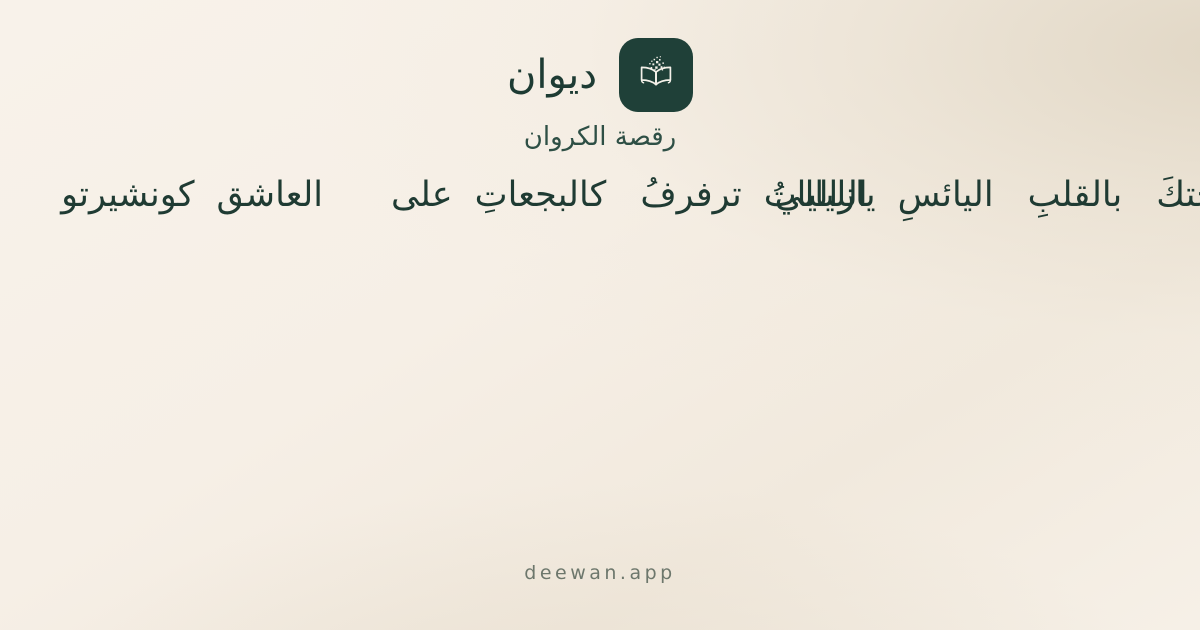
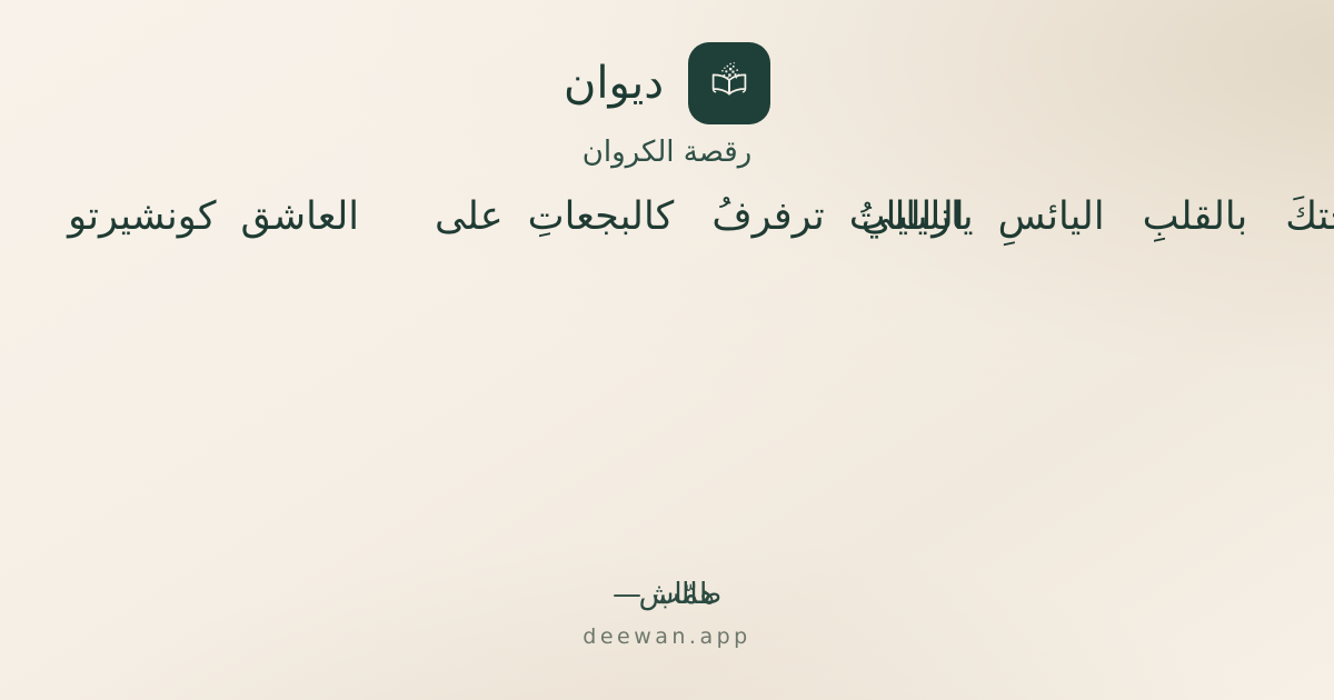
  ديوان
  رقصة الكروان
  تكَبالقلبِاليائسِيازالياتُ
  الليالي
  ترفرفُكالبجعاتِعلىالعاشقكونشيرتو
+ طالب
+ همّاش
+ —
  deewan.app
